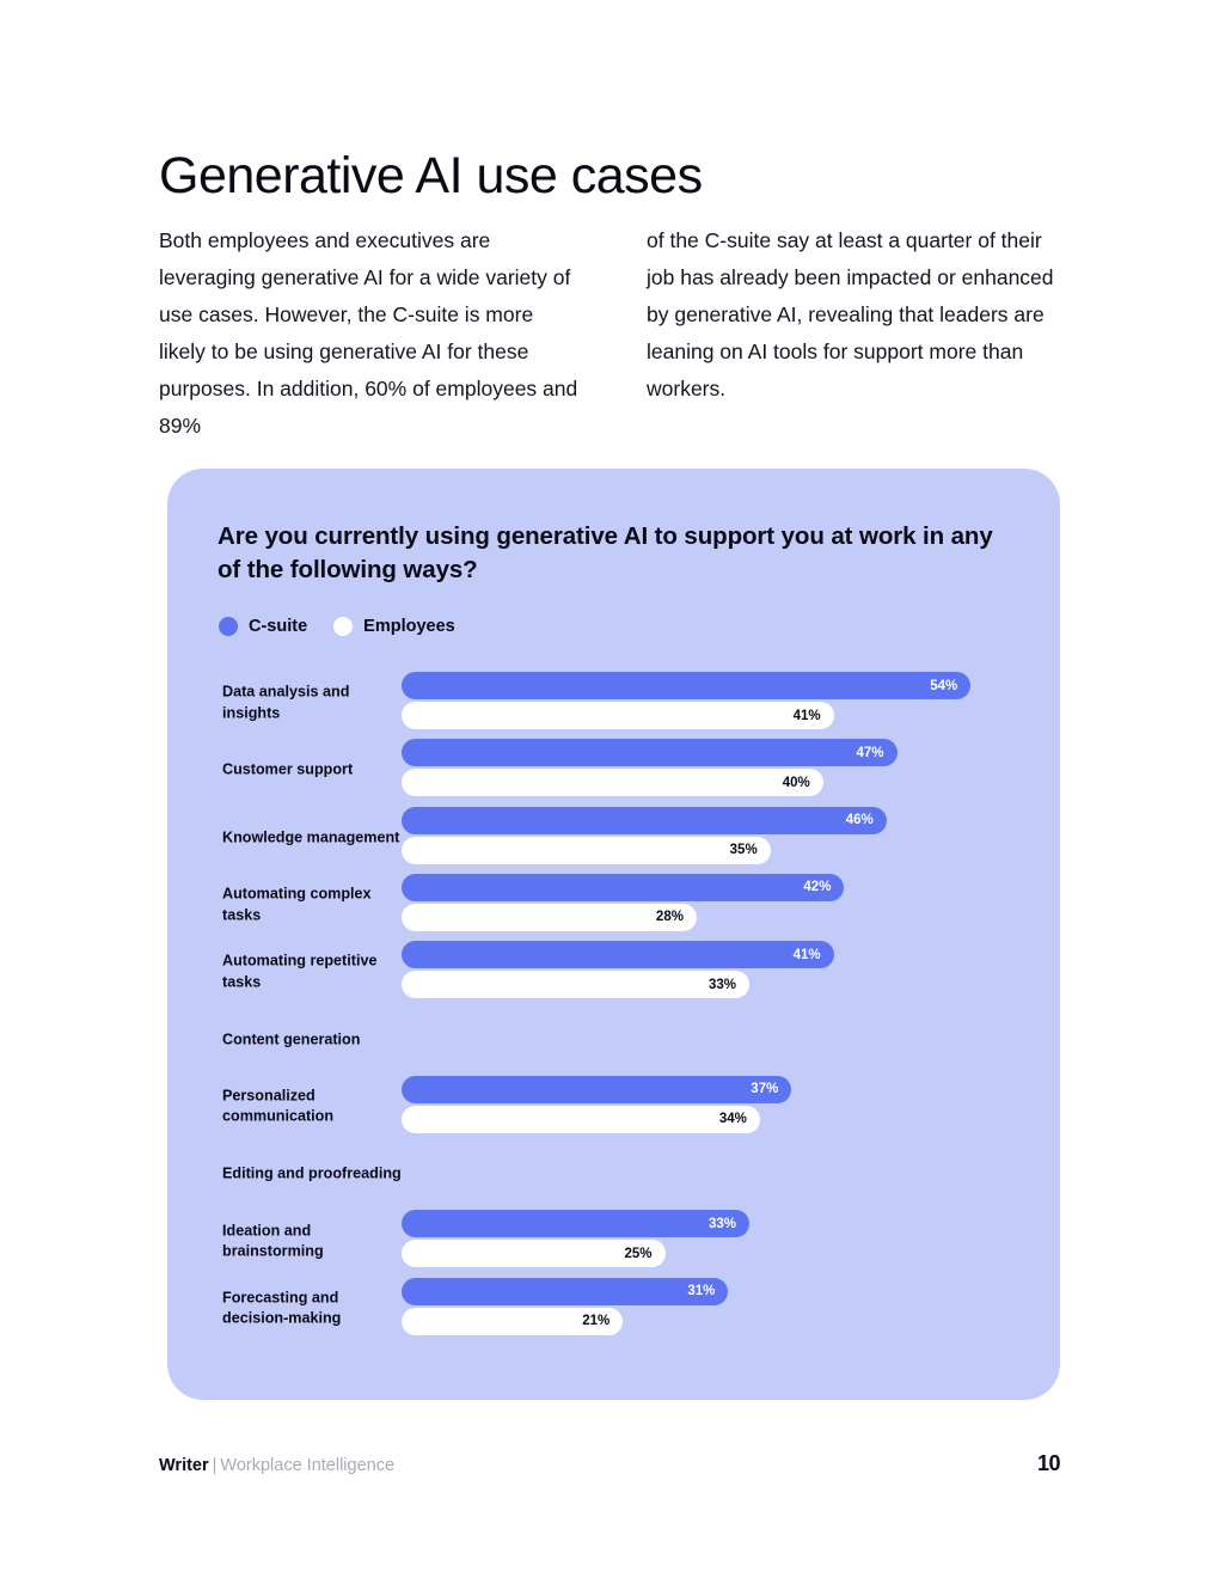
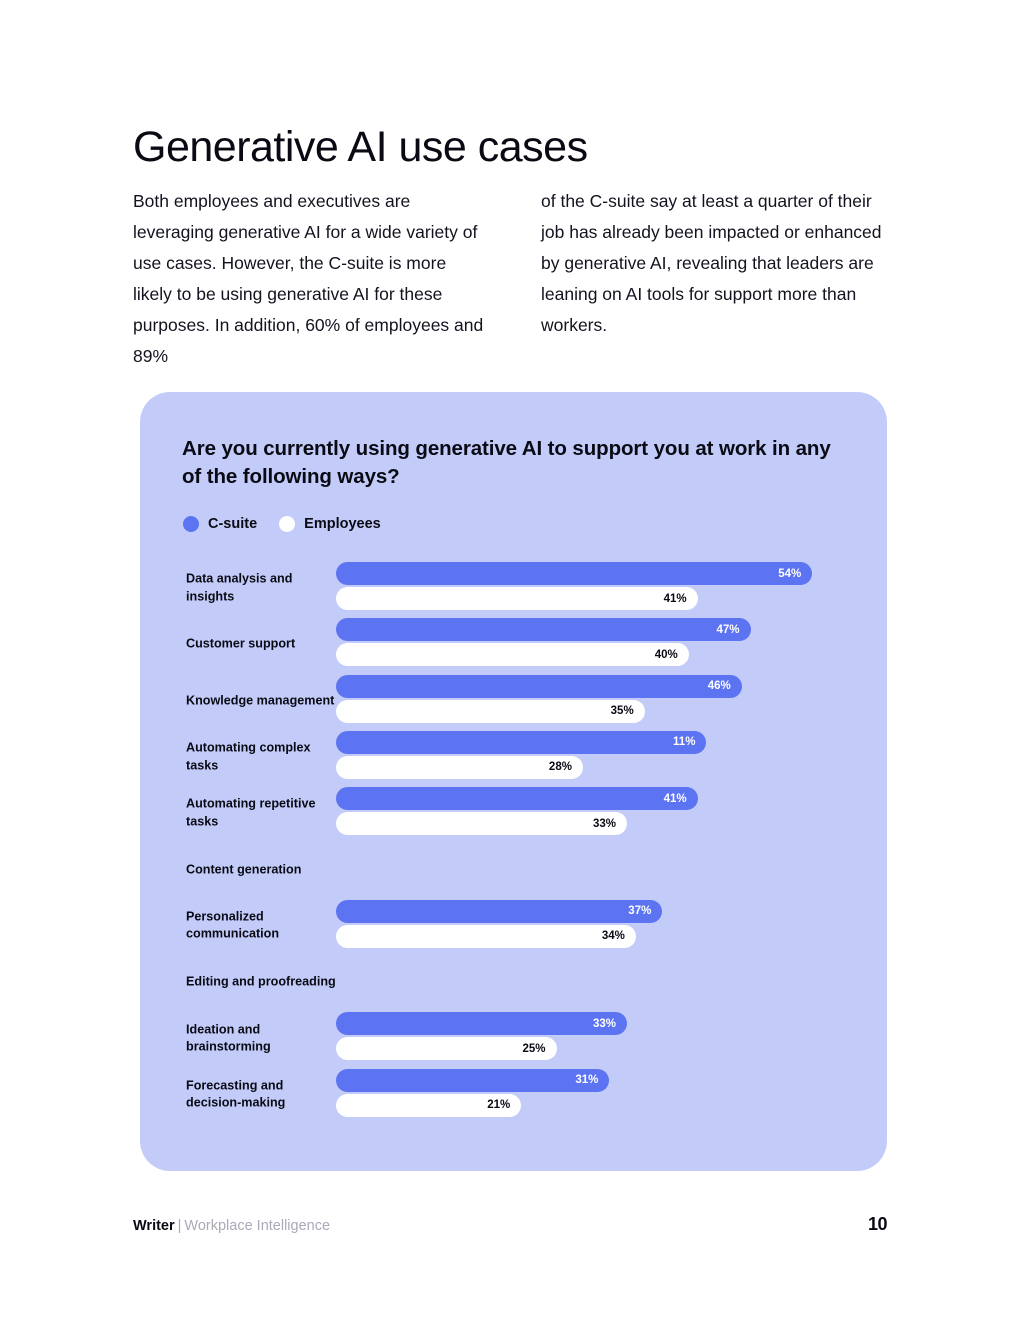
  Generative AI use cases
  Both employees and executives are leveraging generative AI for a wide variety of use cases. However, the C-suite is more likely to be using generative AI for these purposes. In addition, 60% of employees and 89%
  of the C-suite say at least a quarter of their job has already been impacted or enhanced by generative AI, revealing that leaders are leaning on AI tools for support more than workers.
  Are you currently using generative AI to support you at work in any of the following ways?
  C-suite
  Employees
  Data analysis and insights
  54%
  41%
  Customer support
  47%
  40%
  Knowledge management
  46%
  35%
  Automating complex tasks
- 42%
+ 11%
  28%
  Automating repetitive tasks
  41%
  33%
  Content generation
  Personalized communication
  37%
  34%
  Editing and proofreading
  Ideation and brainstorming
  33%
  25%
  Forecasting and decision-making
  31%
  21%
  Writer | Workplace Intelligence
  10
